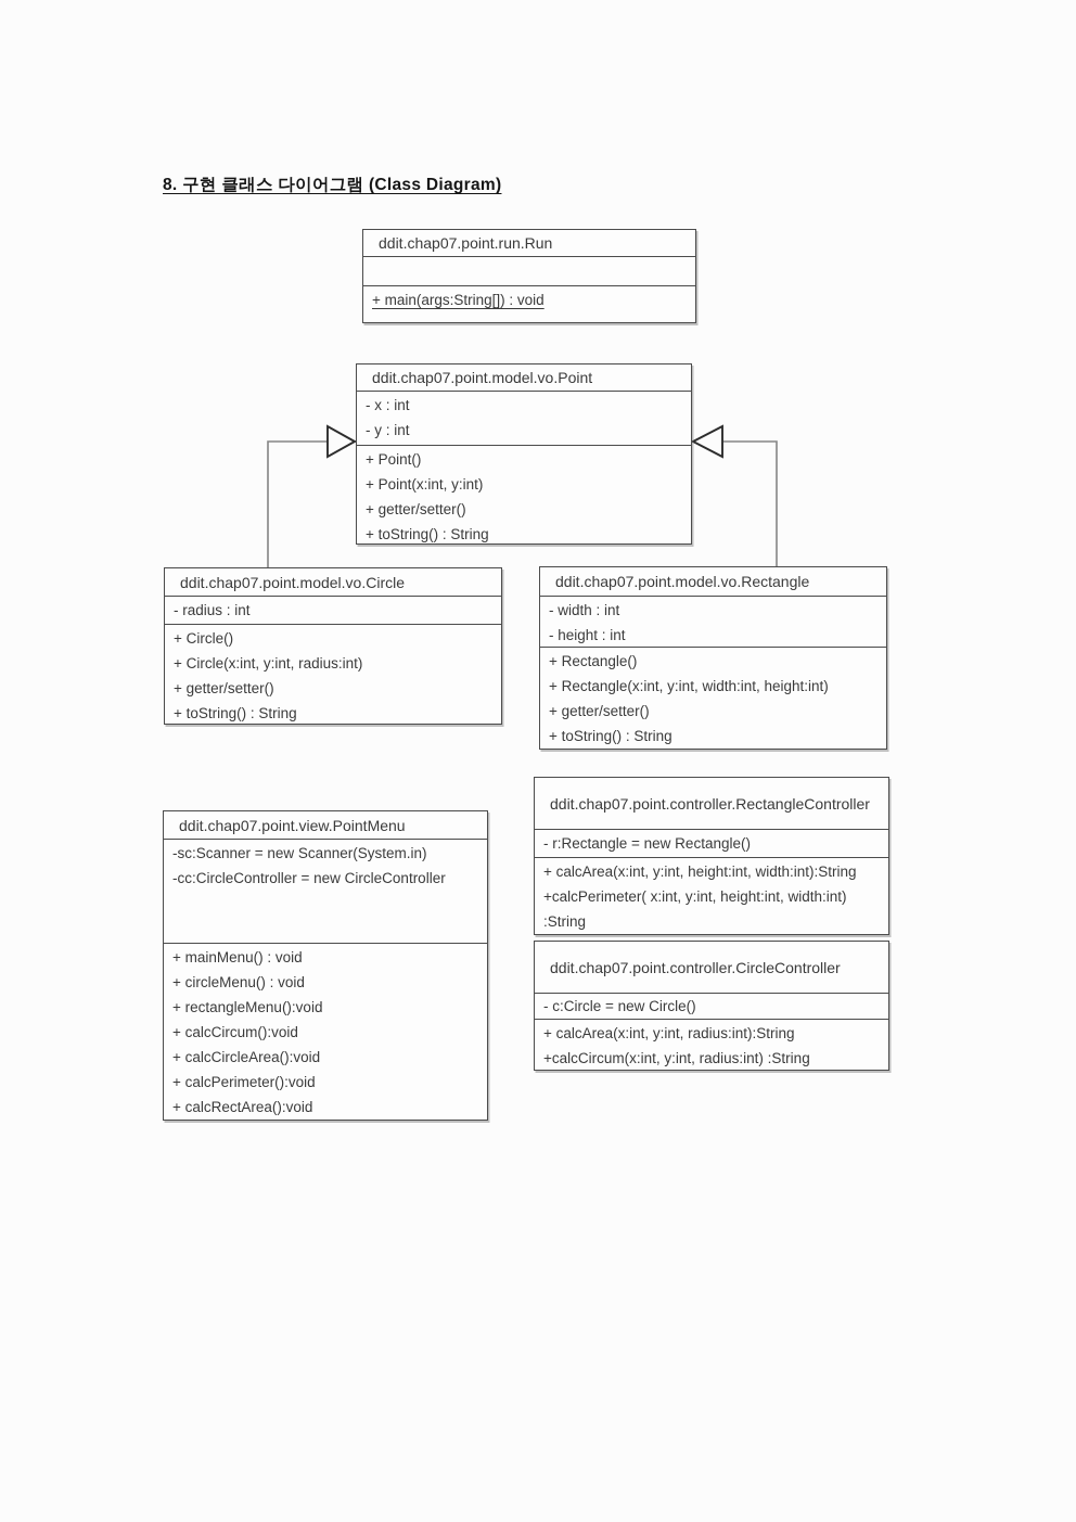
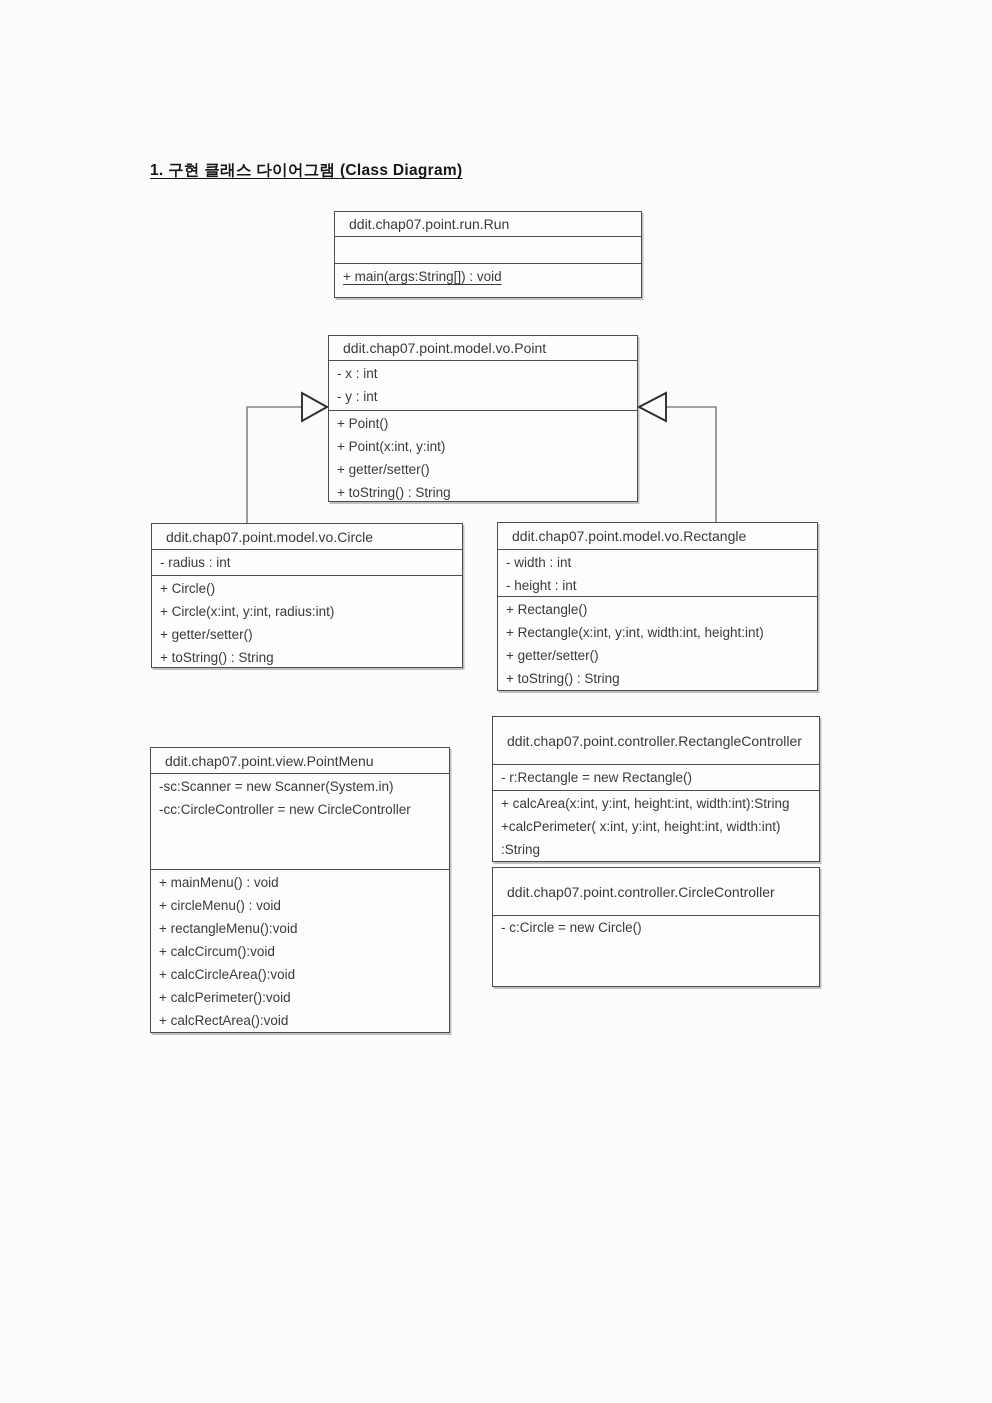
- 8. 구현 클래스 다이어그램 (Class Diagram)
+ 1. 구현 클래스 다이어그램 (Class Diagram)
  ddit.chap07.point.run.Run
  + main(args:String[]) : void
  ddit.chap07.point.model.vo.Point
  - x : int
  - y : int
  + Point()
  + Point(x:int, y:int)
  + getter/setter()
  + toString() : String
  ddit.chap07.point.model.vo.Circle
  - radius : int
  + Circle()
  + Circle(x:int, y:int, radius:int)
  + getter/setter()
  + toString() : String
  ddit.chap07.point.model.vo.Rectangle
  - width : int
  - height : int
  + Rectangle()
  + Rectangle(x:int, y:int, width:int, height:int)
  + getter/setter()
  + toString() : String
  ddit.chap07.point.view.PointMenu
  -sc:Scanner = new Scanner(System.in)
  -cc:CircleController = new CircleController
  + mainMenu() : void
  + circleMenu() : void
  + rectangleMenu():void
  + calcCircum():void
  + calcCircleArea():void
  + calcPerimeter():void
  + calcRectArea():void
  ddit.chap07.point.controller.RectangleController
  - r:Rectangle = new Rectangle()
  + calcArea(x:int, y:int, height:int, width:int):String
  +calcPerimeter( x:int, y:int, height:int, width:int) :String
  ddit.chap07.point.controller.CircleController
  - c:Circle = new Circle()
- + calcArea(x:int, y:int, radius:int):String
- +calcCircum(x:int, y:int, radius:int) :String
